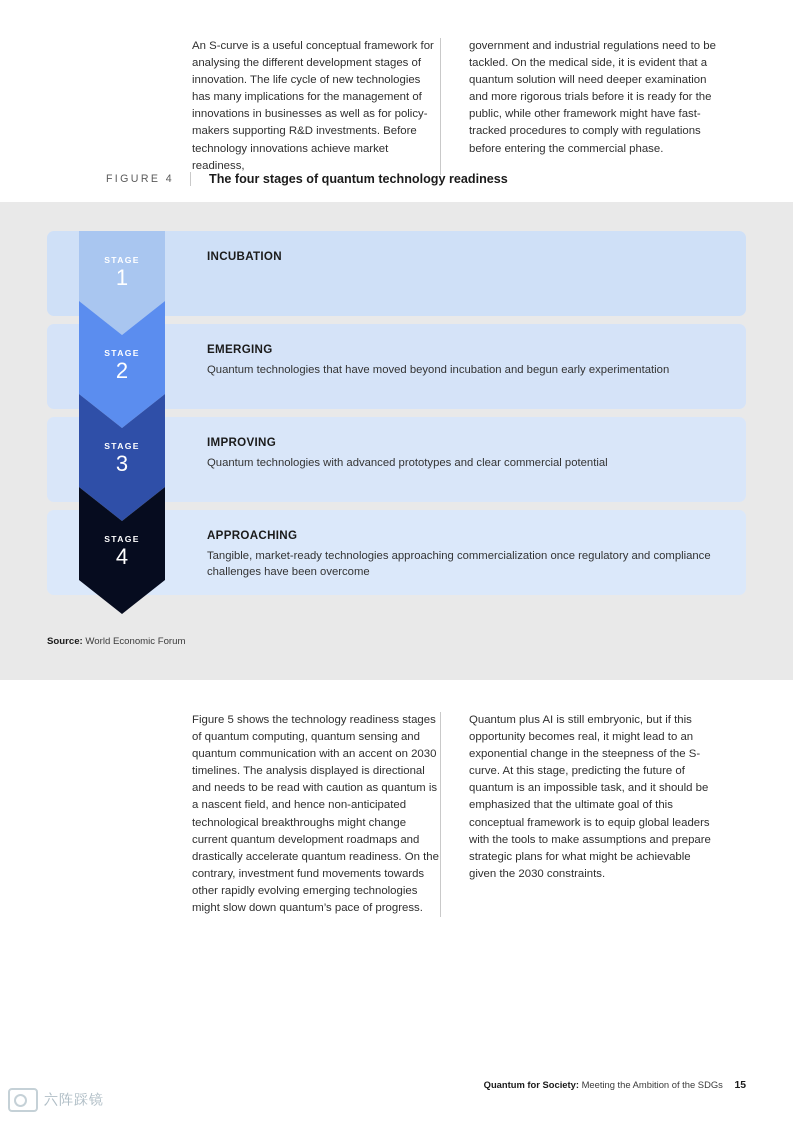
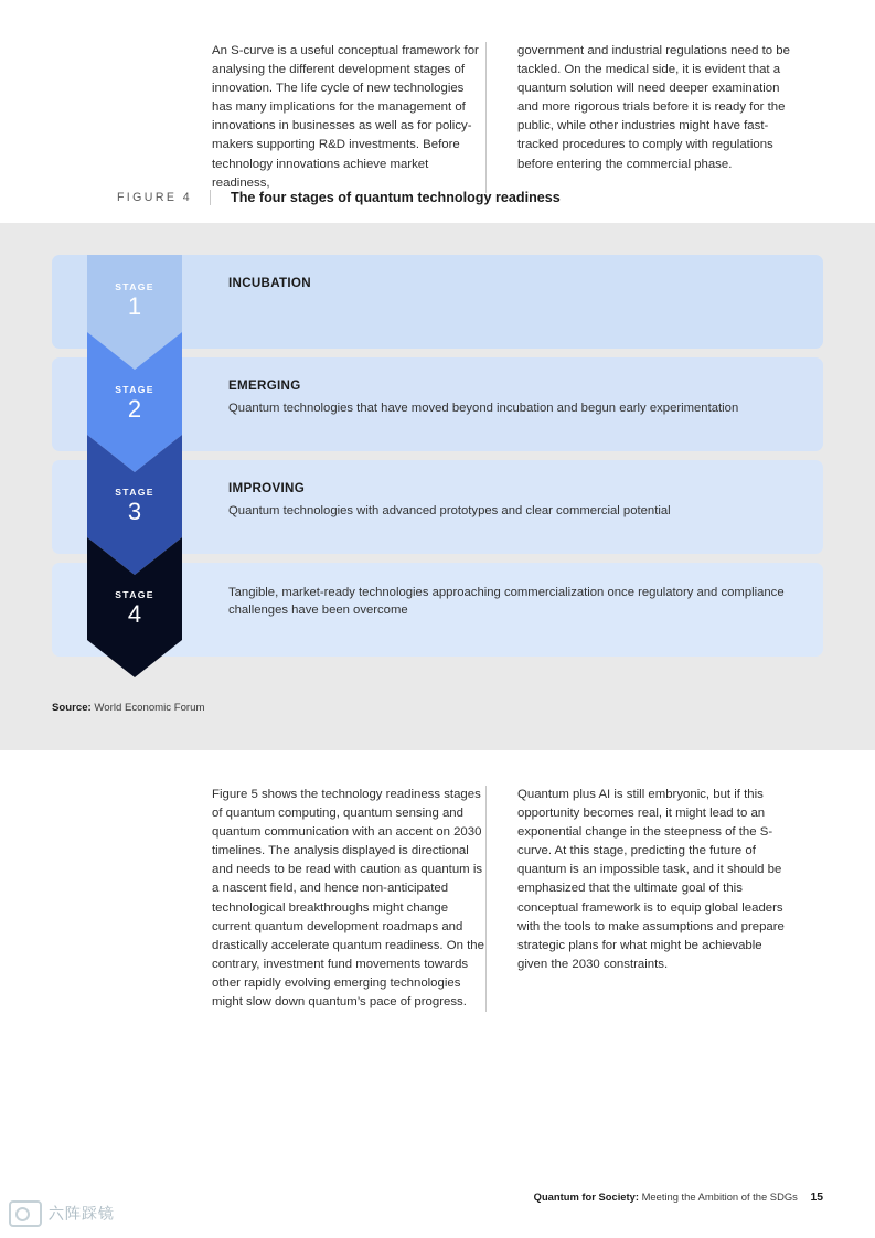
  An S-curve is a useful conceptual framework for analysing the different development stages of innovation. The life cycle of new technologies has many implications for the management of innovations in businesses as well as for policy-makers supporting R&D investments. Before technology innovations achieve market readiness,
- government and industrial regulations need to be tackled. On the medical side, it is evident that a quantum solution will need deeper examination and more rigorous trials before it is ready for the public, while other framework might have fast-tracked procedures to comply with regulations before entering the commercial phase.
+ government and industrial regulations need to be tackled. On the medical side, it is evident that a quantum solution will need deeper examination and more rigorous trials before it is ready for the public, while other industries might have fast-tracked procedures to comply with regulations before entering the commercial phase.
  FIGURE 4
  The four stages of quantum technology readiness
  INCUBATION
  EMERGING
  Quantum technologies that have moved beyond incubation and begun early experimentation
  IMPROVING
  Quantum technologies with advanced prototypes and clear commercial potential
- APPROACHING
  Tangible, market-ready technologies approaching commercialization once regulatory and compliance challenges have been overcome
  STAGE
  1
  STAGE
  2
  STAGE
  3
  STAGE
  4
  Source: World Economic Forum
  Figure 5 shows the technology readiness stages of quantum computing, quantum sensing and quantum communication with an accent on 2030 timelines. The analysis displayed is directional and needs to be read with caution as quantum is a nascent field, and hence non-anticipated technological breakthroughs might change current quantum development roadmaps and drastically accelerate quantum readiness. On the contrary, investment fund movements towards other rapidly evolving emerging technologies might slow down quantum’s pace of progress.
  Quantum plus AI is still embryonic, but if this opportunity becomes real, it might lead to an exponential change in the steepness of the S-curve. At this stage, predicting the future of quantum is an impossible task, and it should be emphasized that the ultimate goal of this conceptual framework is to equip global leaders with the tools to make assumptions and prepare strategic plans for what might be achievable given the 2030 constraints.
  Quantum for Society: Meeting the Ambition of the SDGs 15
  六阵踩镜
